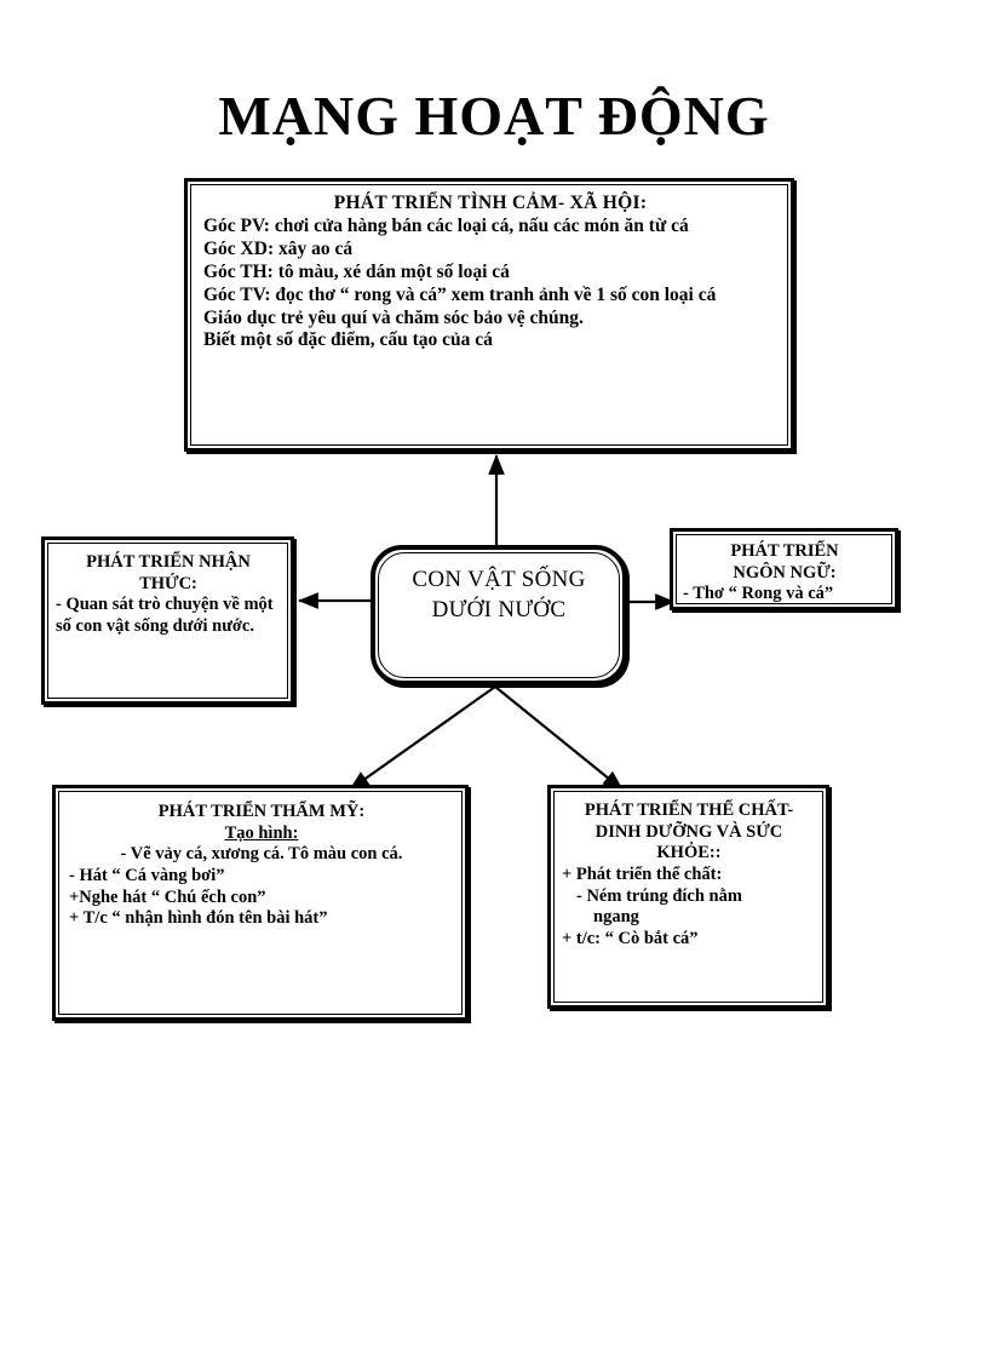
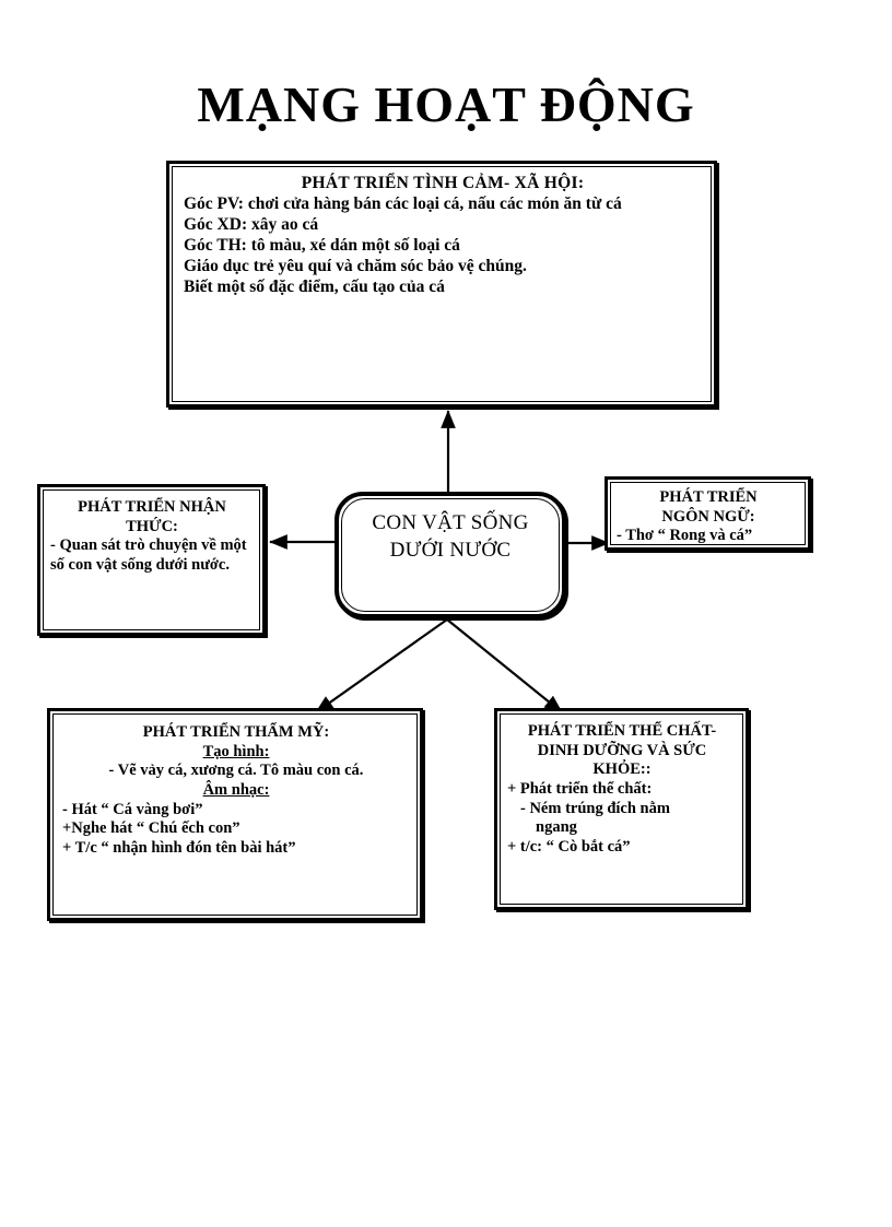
  MẠNG HOẠT ĐỘNG
  PHÁT TRIỂN TÌNH CẢM- XÃ HỘI:
  Góc PV: chơi cửa hàng bán các loại cá, nấu các món ăn từ cá
  Góc XD: xây ao cá
  Góc TH: tô màu, xé dán một số loại cá
- Góc TV: đọc thơ “ rong và cá” xem tranh ảnh về 1 số con loại cá
  Giáo dục trẻ yêu quí và chăm sóc bảo vệ chúng.
  Biết một số đặc điểm, cấu tạo của cá
  PHÁT TRIỂN NHẬN
  THỨC:
  - Quan sát trò chuyện về một số con vật sống dưới nước.
  CON VẬT SỐNG
  DƯỚI NƯỚC
  PHÁT TRIỂN
  NGÔN NGỮ:
  - Thơ “ Rong và cá”
  PHÁT TRIỂN THẨM MỸ:
  Tạo hình:
  - Vẽ vảy cá, xương cá. Tô màu con cá.
+ Âm nhạc:
  - Hát “ Cá vàng bơi”
  +Nghe hát “ Chú ếch con”
  + T/c “ nhận hình đón tên bài hát”
  PHÁT TRIỂN THỂ CHẤT-
  DINH DƯỠNG VÀ SỨC
  KHỎE::
  + Phát triển thể chất:
  - Ném trúng đích nằm
  ngang
  + t/c: “ Cò bắt cá”
